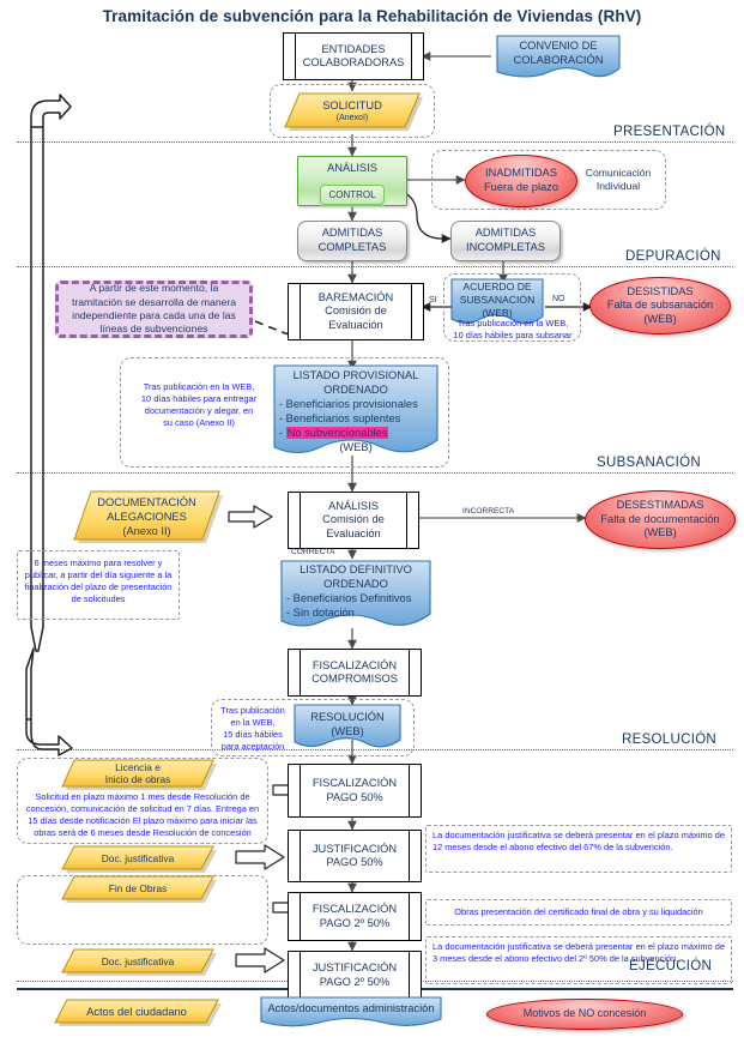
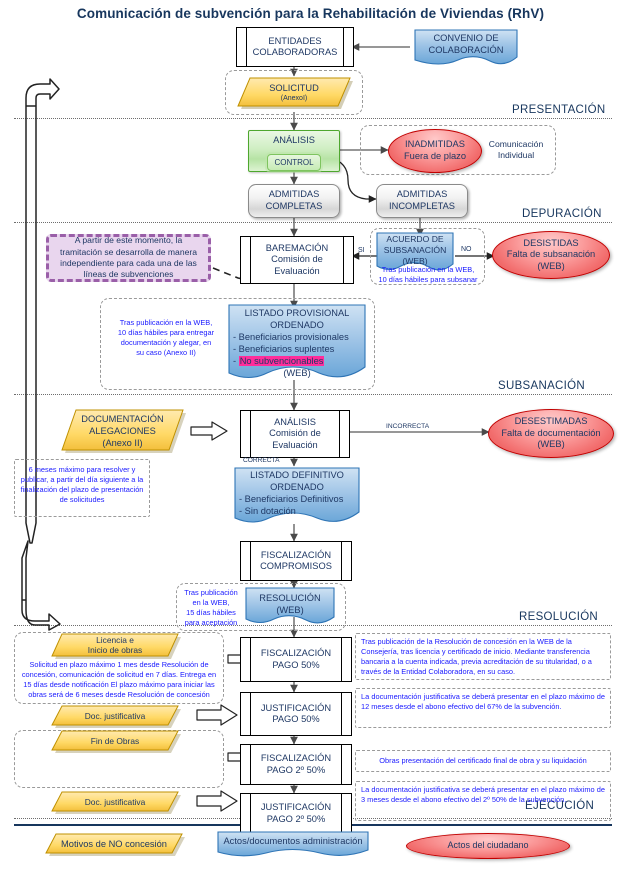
- Tramitación de subvención para la Rehabilitación de Viviendas (RhV)
+ Comunicación de subvención para la Rehabilitación de Viviendas (RhV)
  PRESENTACIÓN
  DEPURACIÓN
  SUBSANACIÓN
  RESOLUCIÓN
  EJECUCIÓN
  ENTIDADES
  COLABORADORAS
  CONVENIO DE
  COLABORACIÓN
  SOLICITUD
  ANÁLISIS
  CONTROL
  INADMITIDAS
  Fuera de plazo
  Comunicación
  Individual
  ADMITIDAS
  COMPLETAS
  ADMITIDAS
  INCOMPLETAS
  BAREMACIÓN
  Comisión de
  Evaluación
  ACUERDO DE
  SUBSANACIÓN
  (WEB)
  Tras publicación en la WEB,
  10 días hábiles para subsanar
  DESISTIDAS
  Falta de subsanación
  (WEB)
  A partir de este momento, la tramitación se desarrolla de manera independiente para cada una de las líneas de subvenciones
  LISTADO PROVISIONAL
  ORDENADO
  - Beneficiarios provisionales
  - Beneficiarios suplentes
  - No subvencionables
  (WEB)
  Tras publicación en la WEB,
  10 días hábiles para entregar
  documentación y alegar, en
  su caso (Anexo II)
  DOCUMENTACIÓN
  ALEGACIONES
  (Anexo II)
  ANÁLISIS
  Comisión de
  Evaluación
  DESESTIMADAS
  Falta de documentación
  (WEB)
  LISTADO DEFINITIVO
  ORDENADO
  - Beneficiarios Definitivos
  - Sin dotación
  6 meses máximo para resolver y publicar, a partir del día siguiente a la finalización del plazo de presentación de solicitudes
  FISCALIZACIÓN
  COMPROMISOS
  RESOLUCIÓN
  (WEB)
  Tras publicación
  en la WEB,
  15 días hábiles
  para aceptación
  Licencia e
  Inicio de obras
  Solicitud en plazo máximo 1 mes desde Resolución de concesión, comunicación de solicitud en 7 días. Entrega en 15 días desde notificación El plazo máximo para iniciar las obras será de 6 meses desde Resolución de concesión
  Doc. justificativa
  Fin de Obras
  Doc. justificativa
  FISCALIZACIÓN
  PAGO 50%
  JUSTIFICACIÓN
  PAGO 50%
  FISCALIZACIÓN
  PAGO 2º 50%
  JUSTIFICACIÓN
  PAGO 2º 50%
+ Tras publicación de la Resolución de concesión en la WEB de la Consejería, tras licencia y certificado de inicio. Mediante transferencia bancaria a la cuenta indicada, previa acreditación de su titularidad, o a través de la Entidad Colaboradora, en su caso.
  La documentación justificativa se deberá presentar en el plazo máximo de 12 meses desde el abono efectivo del 67% de la subvención.
  Obras presentación del certificado final de obra y su liquidación
  La documentación justificativa se deberá presentar en el plazo máximo de 3 meses desde el abono efectivo del 2º 50% de la subvención.
- Actos del ciudadano
+ Motivos de NO concesión
  Actos/documentos administración
- Motivos de NO concesión
+ Actos del ciudadano
